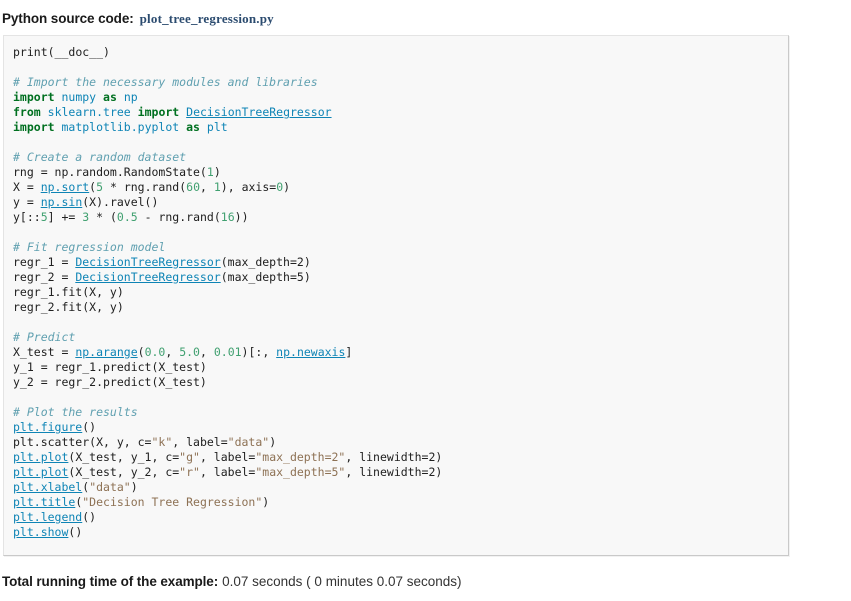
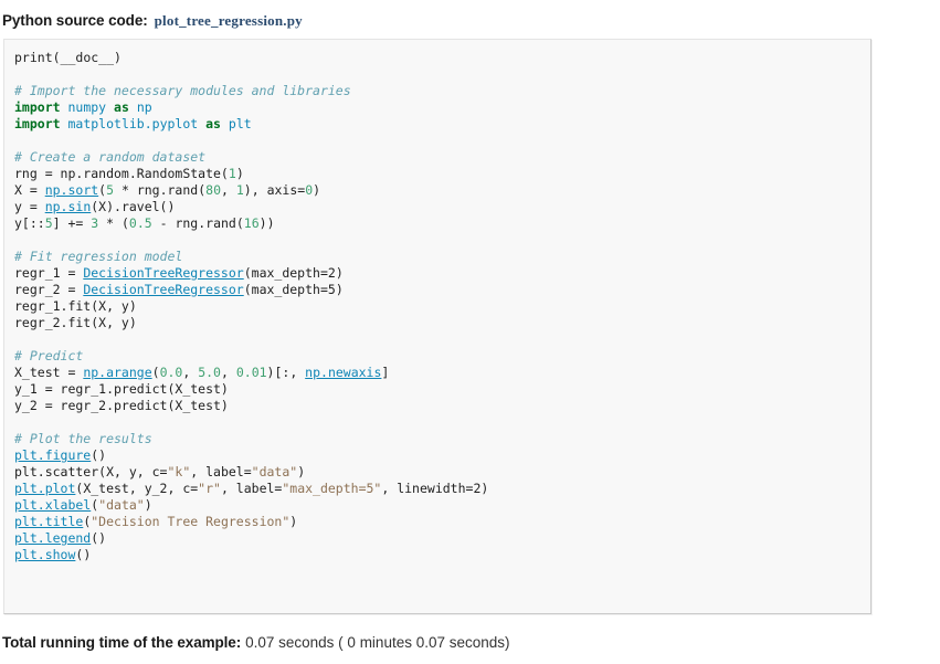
  Python source code: plot_tree_regression.py
  print(__doc__)
  # Import the necessary modules and libraries
  import numpy as np
- from sklearn.tree import DecisionTreeRegressor
  import matplotlib.pyplot as plt
  # Create a random dataset
  rng = np.random.RandomState(1)
- X = np.sort(5 * rng.rand(60, 1), axis=0)
+ X = np.sort(5 * rng.rand(80, 1), axis=0)
  y = np.sin(X).ravel()
  y[::5] += 3 * (0.5 - rng.rand(16))
  # Fit regression model
  regr_1 = DecisionTreeRegressor(max_depth=2)
  regr_2 = DecisionTreeRegressor(max_depth=5)
  regr_1.fit(X, y)
  regr_2.fit(X, y)
  # Predict
  X_test = np.arange(0.0, 5.0, 0.01)[:, np.newaxis]
  y_1 = regr_1.predict(X_test)
  y_2 = regr_2.predict(X_test)
  # Plot the results
  plt.figure()
  plt.scatter(X, y, c="k", label="data")
- plt.plot(X_test, y_1, c="g", label="max_depth=2", linewidth=2)
  plt.plot(X_test, y_2, c="r", label="max_depth=5", linewidth=2)
  plt.xlabel("data")
  plt.title("Decision Tree Regression")
  plt.legend()
  plt.show()
  Total running time of the example: 0.07 seconds ( 0 minutes 0.07 seconds)
